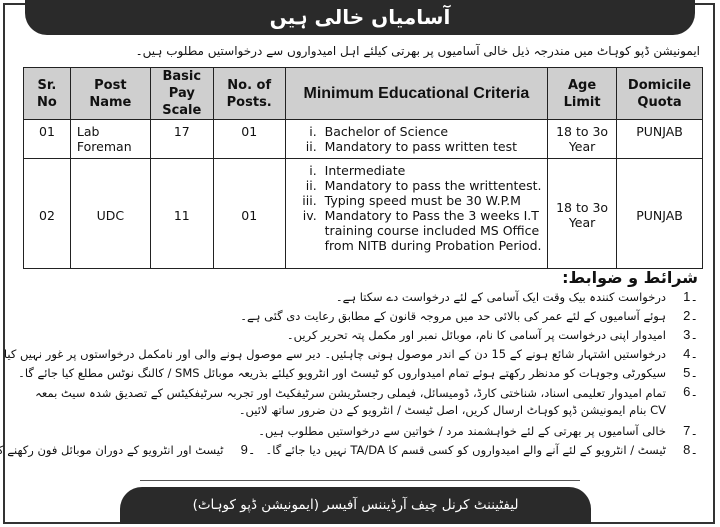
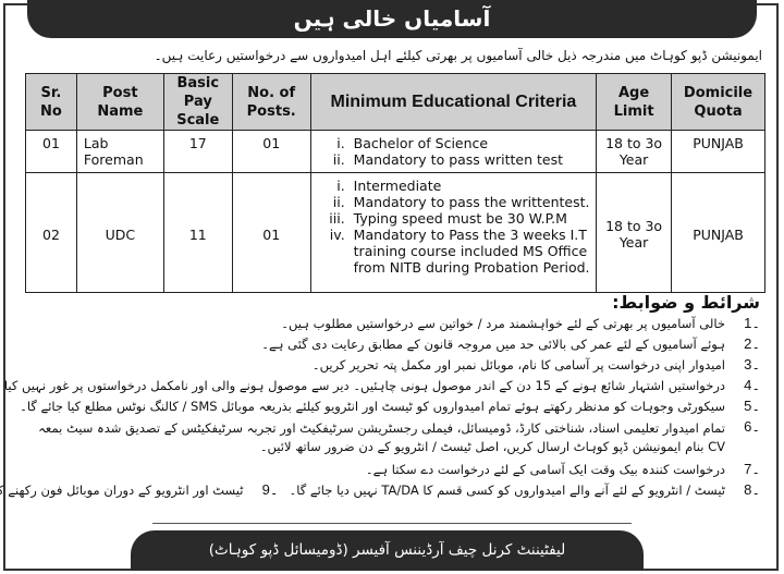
  آسامیاں خالی ہیں
- ایمونیشن ڈپو کوہاٹ میں مندرجہ ذیل خالی آسامیوں پر بھرتی کیلئے اہل امیدواروں سے درخواستیں مطلوب ہیں۔
+ ایمونیشن ڈپو کوہاٹ میں مندرجہ ذیل خالی آسامیوں پر بھرتی کیلئے اہل امیدواروں سے درخواستیں رعایت ہیں۔
  Sr.No	PostName	BasicPayScale	No. ofPosts.	Minimum Educational Criteria	AgeLimit	DomicileQuota
  01	LabForeman	17	01	Bachelor of Science Mandatory to pass written test	18 to 3oYear	PUNJAB
  02	UDC	11	01	Intermediate Mandatory to pass the writtentest. Typing speed must be 30 W.P.M Mandatory to Pass the 3 weeks I.T training course included MS Office from NITB during Probation Period.	18 to 3oYear	PUNJAB
  شرائط و ضوابط:
  1۔
- درخواست کنندہ بیک وقت ایک آسامی کے لئے درخواست دے سکتا ہے۔
+ خالی آسامیوں پر بھرتی کے لئے خواہشمند مرد / خواتین سے درخواستیں مطلوب ہیں۔
  2۔
  ہوئے آسامیوں کے لئے عمر کی بالائی حد میں مروجہ قانون کے مطابق رعایت دی گئی ہے۔
  3۔
  امیدوار اپنی درخواست پر آسامی کا نام، موبائل نمبر اور مکمل پتہ تحریر کریں۔
  4۔
  درخواستیں اشتہار شائع ہونے کے 15 دن کے اندر موصول ہونی چاہئیں۔ دیر سے موصول ہونے والی اور نامکمل درخواستوں پر غور نہیں کیا
  5۔
  سیکورٹی وجوہات کو مدنظر رکھتے ہوئے تمام امیدواروں کو ٹیسٹ اور انٹرویو کیلئے بذریعہ موبائل SMS / کالنگ نوٹس مطلع کیا جائے گا۔
  6۔
  تمام امیدوار تعلیمی اسناد، شناختی کارڈ، ڈومیسائل، فیملی رجسٹریشن سرٹیفکیٹ اور تجربہ سرٹیفکیٹس کے تصدیق شدہ سیٹ بمعہ CV بنام ایمونیشن ڈپو کوہاٹ ارسال کریں، اصل ٹیسٹ / انٹرویو کے دن ضرور ساتھ لائیں۔
  7۔
- خالی آسامیوں پر بھرتی کے لئے خواہشمند مرد / خواتین سے درخواستیں مطلوب ہیں۔
+ درخواست کنندہ بیک وقت ایک آسامی کے لئے درخواست دے سکتا ہے۔
  8۔
  ٹیسٹ / انٹرویو کے لئے آنے والے امیدواروں کو کسی قسم کا TA/DA نہیں دیا جائے گا۔
  9۔
  ٹیسٹ اور انٹرویو کے دوران موبائل فون رکھنے ک
- لیفٹیننٹ کرنل چیف آرڈیننس آفیسر (ایمونیشن ڈپو کوہاٹ)
+ لیفٹیننٹ کرنل چیف آرڈیننس آفیسر (ڈومیسائل ڈپو کوہاٹ)
